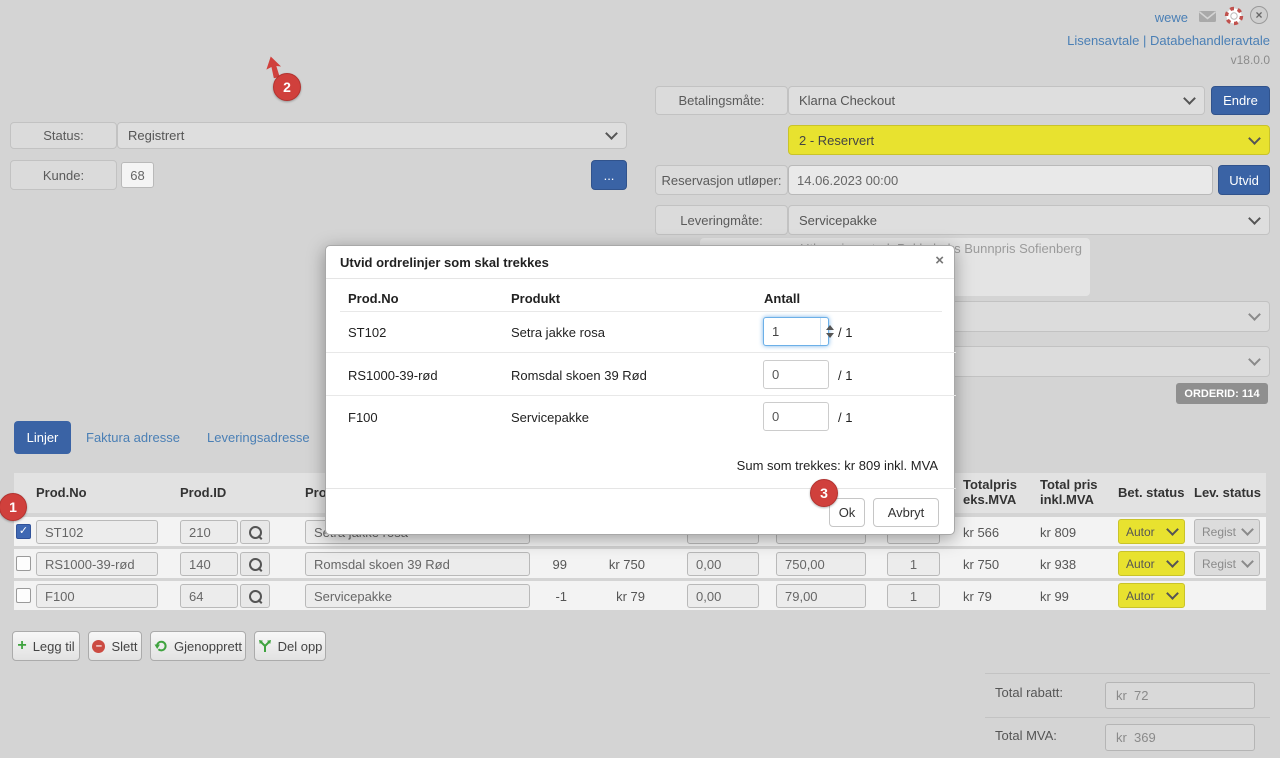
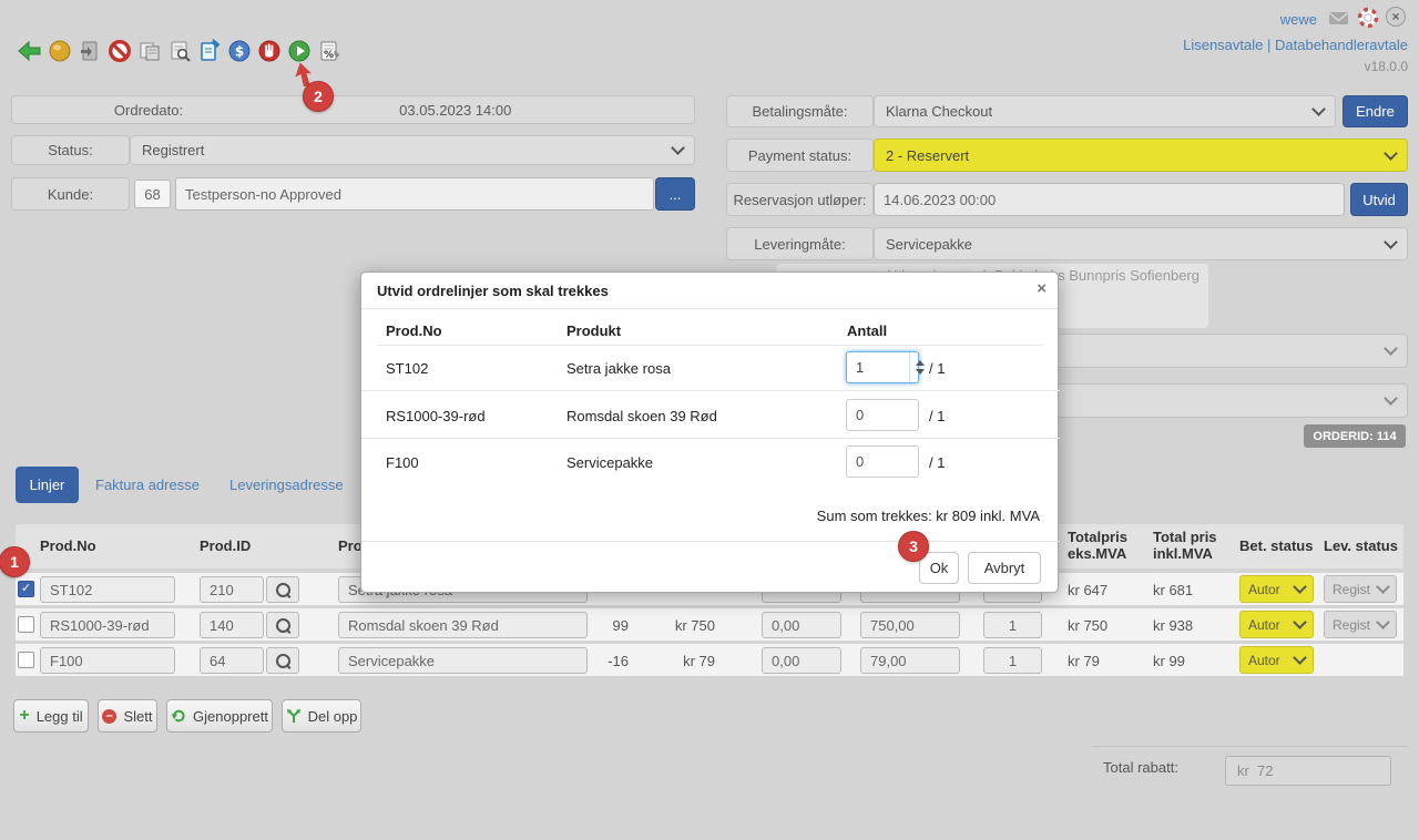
  wewe
  ×
  Lisensavtale | Databehandleravtale
  v18.0.0
+ $
+ %
+ Ordredato:
+ 03.05.2023 14:00
  Status:
  Registrert
  Kunde:
  68
+ Testperson-no Approved
  ...
  Betalingsmåte:
  Klarna Checkout
  Endre
+ Payment status:
  2 - Reservert
  Reservasjon utløper:
  14.06.2023 00:00
  Utvid
  Leveringmåte:
  Servicepakke
  ORDERID: 114
  Linjer
  Faktura adresse
  Leveringsadresse
  Prod.No
  Prod.ID
  Totalpris eks.MVA
  Total pris inkl.MVA
  Bet. status
  Lev. status
  ✓
  ST102
  210
- kr 566
+ kr 647
- kr 809
+ kr 681
  Autor
  Regist
  RS1000-39-rød
  140
  Romsdal skoen 39 Rød
  99
  kr 750
  0,00
  750,00
  1
  kr 750
  kr 938
  Autor
  Regist
  F100
  64
  Servicepakke
- -1
+ -16
  kr 79
  0,00
  79,00
  1
  kr 79
  kr 99
  Autor
  +
  Legg til
  –
  Slett
  Gjenopprett
  Del opp
  Total rabatt:
  kr 72
- Total MVA:
- kr 369
  Utvid ordrelinjer som skal trekkes
  ×
  Prod.No
  Produkt
  Antall
  ST102
  Setra jakke rosa
  1
  / 1
  RS1000-39-rød
  Romsdal skoen 39 Rød
  0
  / 1
  F100
  Servicepakke
  0
  / 1
  Sum som trekkes: kr 809 inkl. MVA
  Ok
  Avbryt
  2
  1
  3
